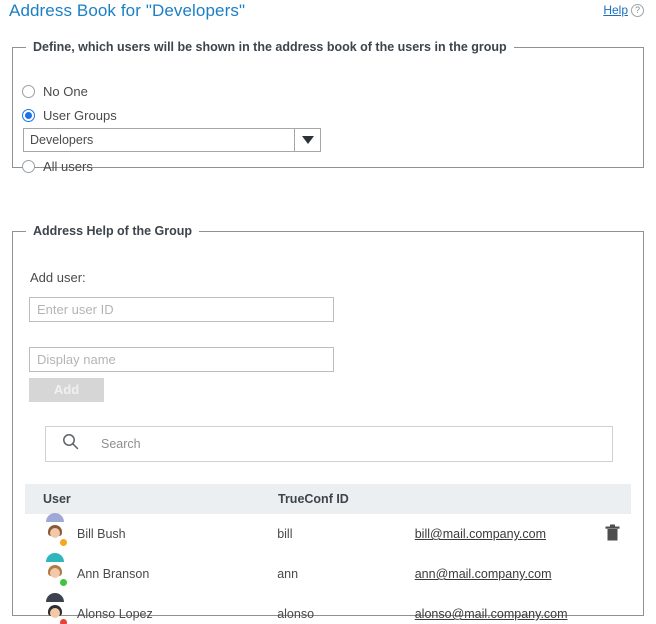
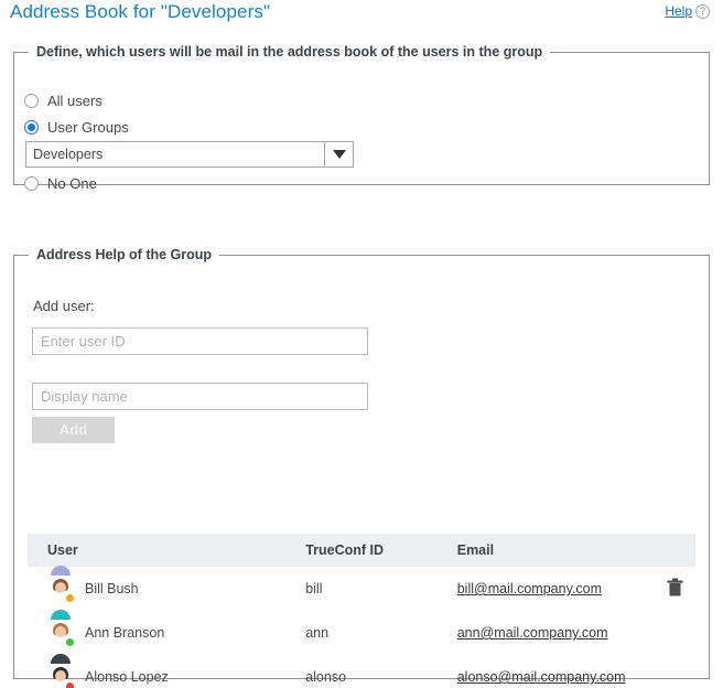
  Address Book for "Developers"
  Help
  ?
- Define, which users will be shown in the address book of the users in the group
+ Define, which users will be mail in the address book of the users in the group
- No One
+ All users
  User Groups
  Developers
- All users
+ No One
  Address Help of the Group
  Add user:
  Enter user ID
  Display name
  Add
- Search
  User
  TrueConf ID
+ Email
  Bill Bush
  bill
  bill@mail.company.com
  Ann Branson
  ann
  ann@mail.company.com
  Alonso Lopez
  alonso
  alonso@mail.company.com
